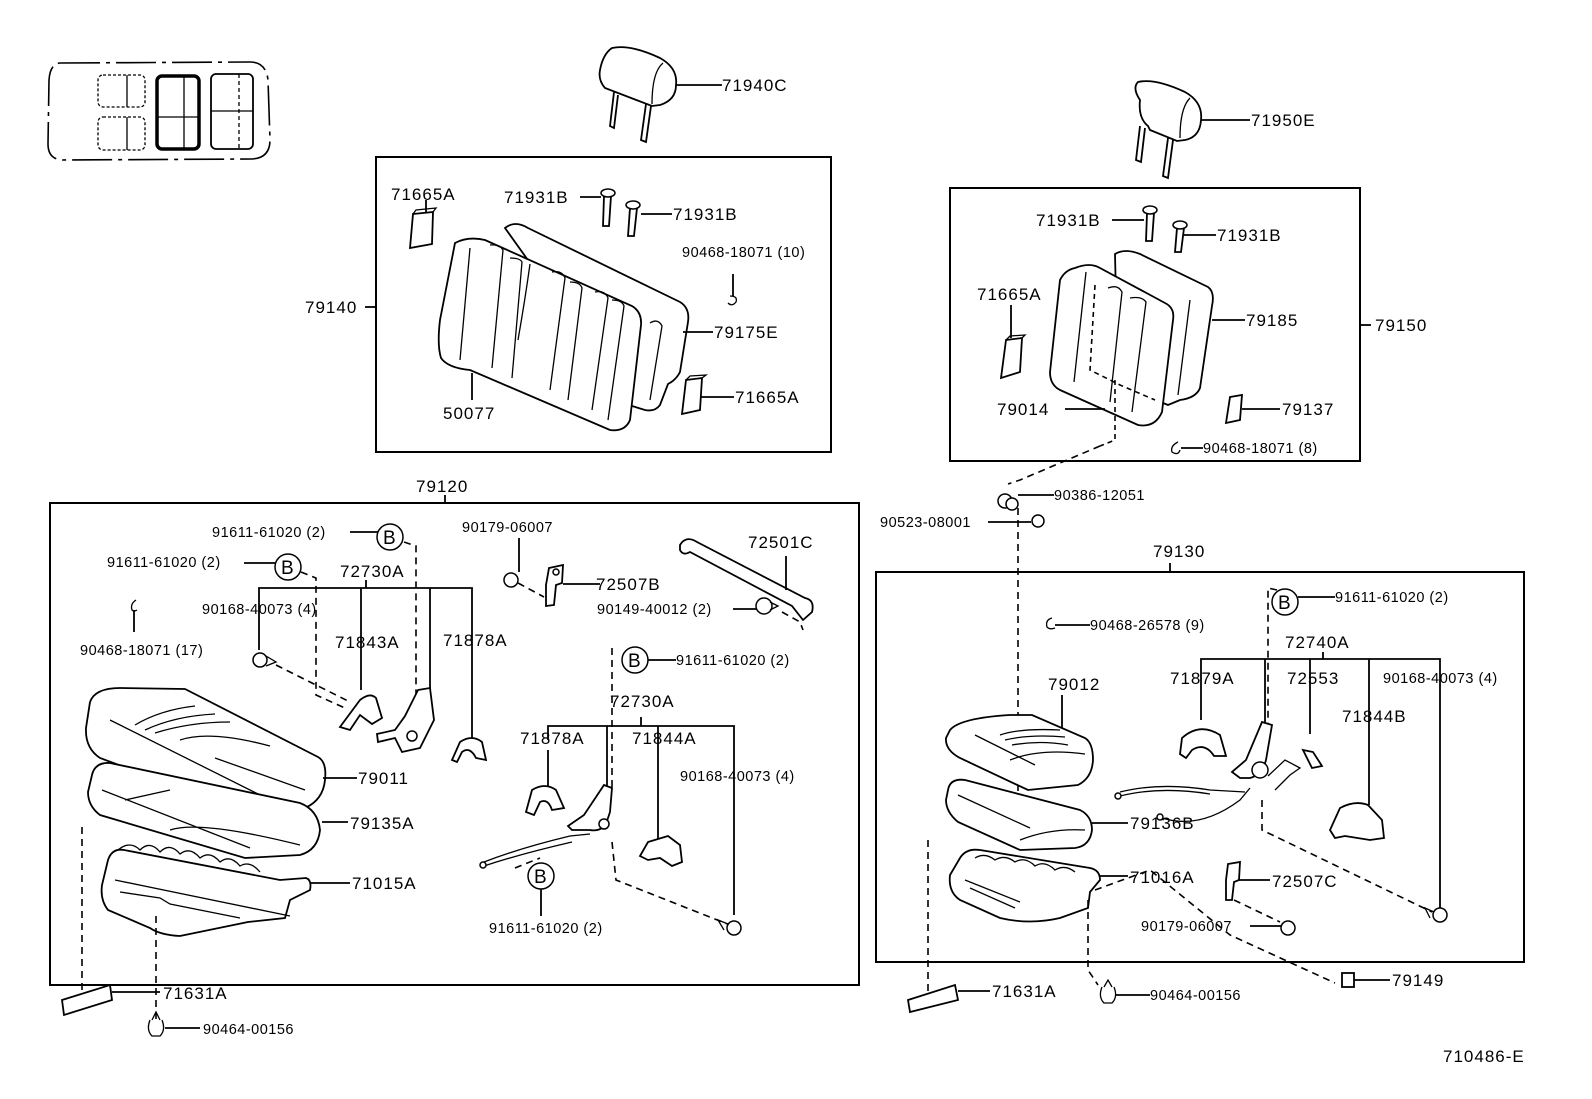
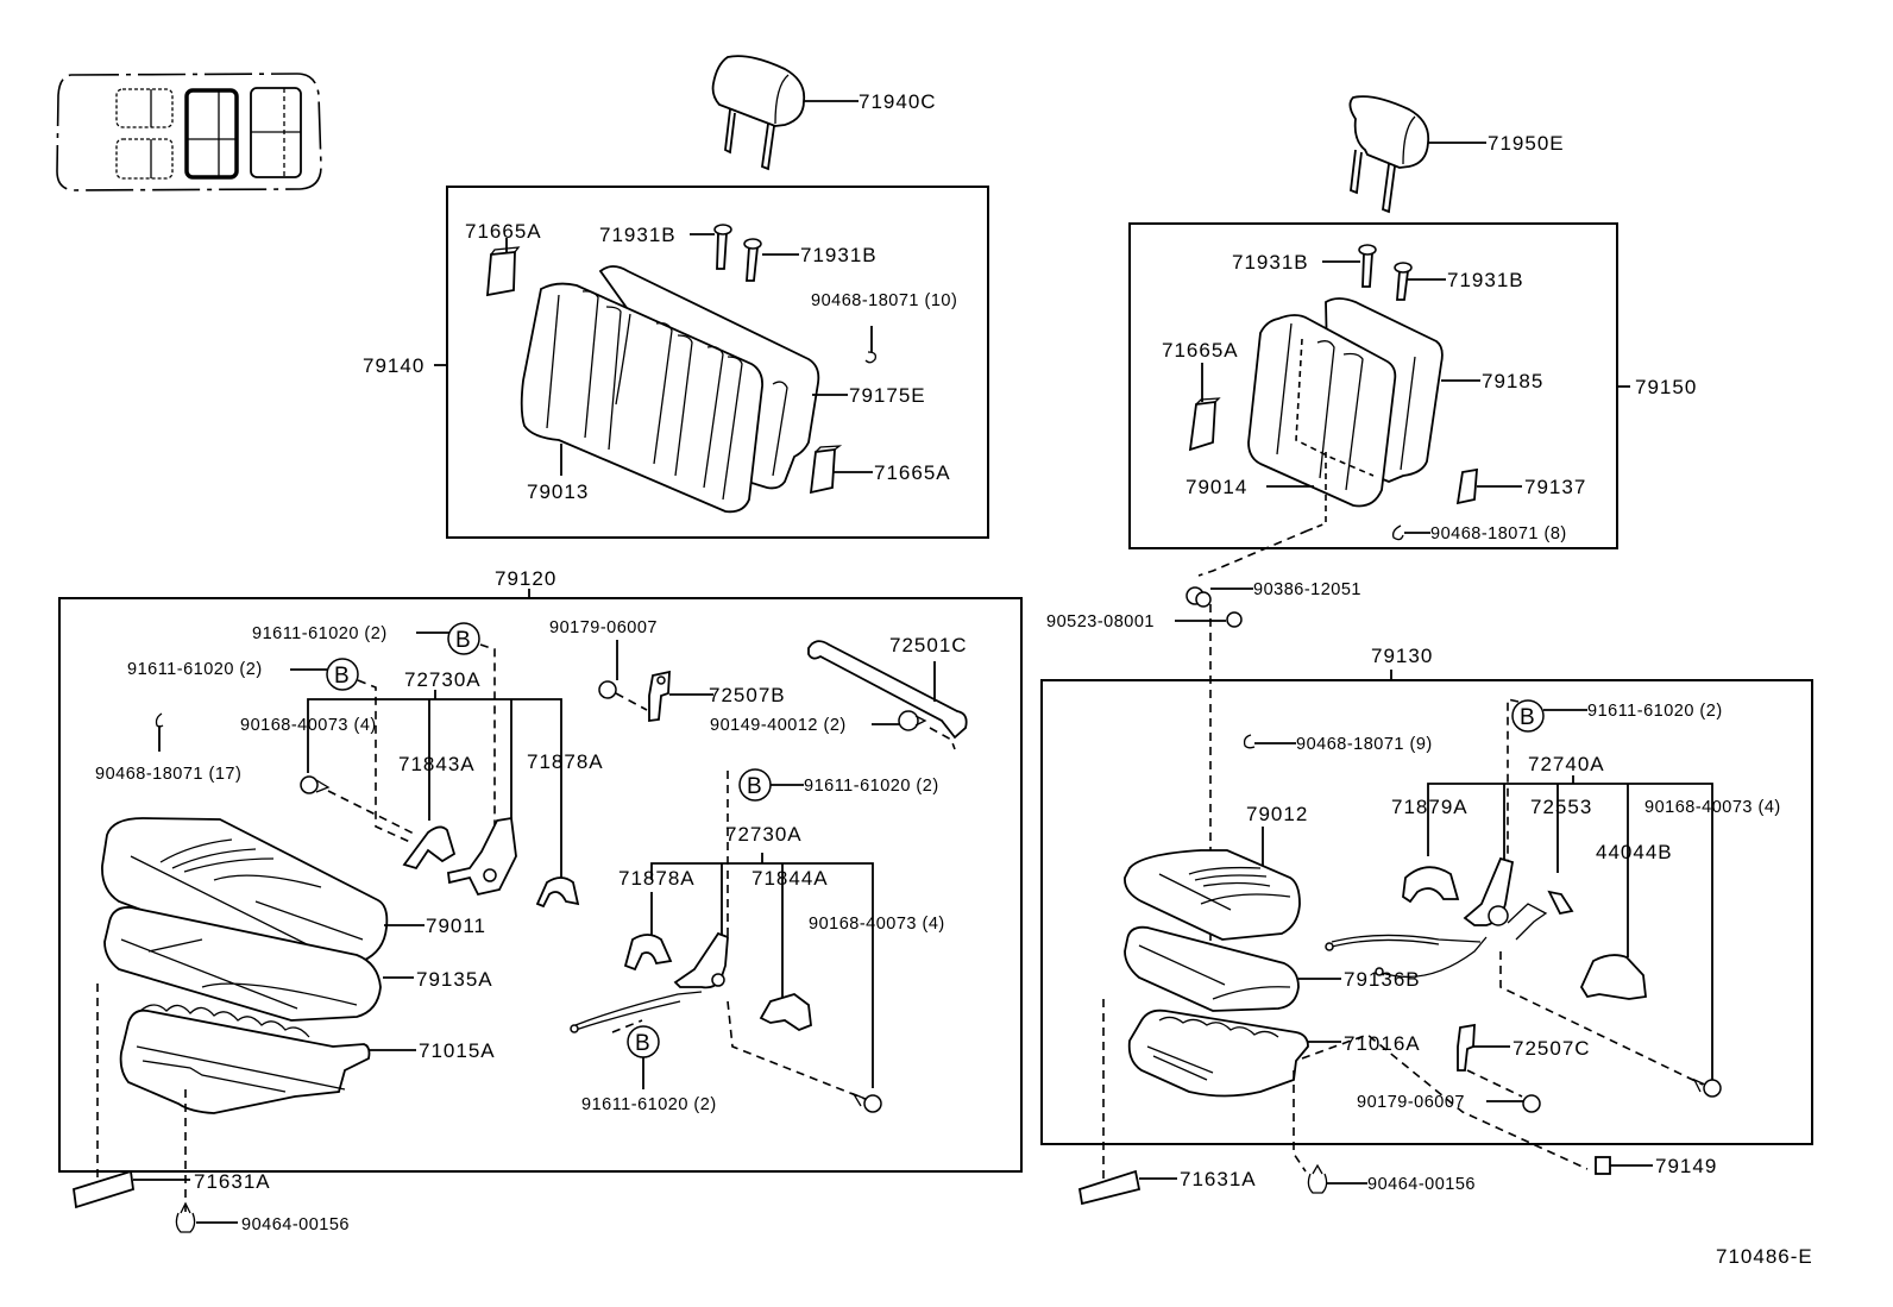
  71940C
  79140
- 50077
+ 79013
  71665A
  71931B
  71931B
  90468-18071 (10)
  79175E
  71665A
  71950E
  79150
  79014
  79185
  71665A
  71931B
  71931B
  79137
  90468-18071 (8)
  90386-12051
  90523-08001
  79120
  91611-61020 (2)
  B
  91611-61020 (2)
  B
  72730A
  90168-40073 (4)
  71843A
  71878A
  90468-18071 (17)
  79011
  79135A
  71015A
  90179-06007
  72507B
  72501C
  90149-40012 (2)
  B
  91611-61020 (2)
  72730A
  71878A
  71844A
  90168-40073 (4)
  B
  91611-61020 (2)
  71631A
  90464-00156
  79130
  B
  91611-61020 (2)
- 90468-26578 (9)
+ 90468-18071 (9)
  72740A
  71879A
  72553
  90168-40073 (4)
- 71844B
+ 44044B
  79012
  79136B
  71016A
  72507C
  90179-06007
  79149
  71631A
  90464-00156
  710486-E
